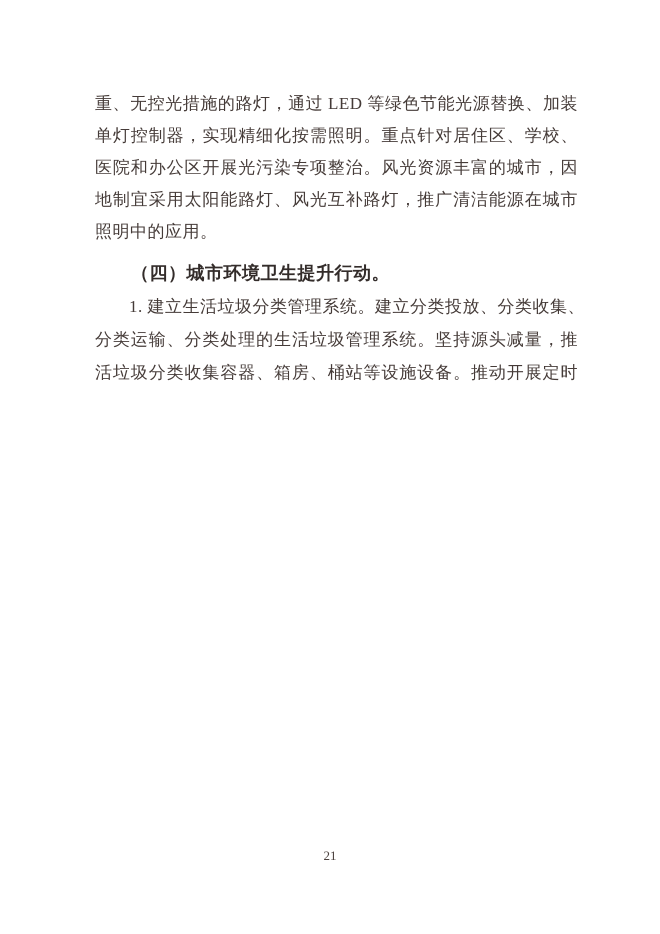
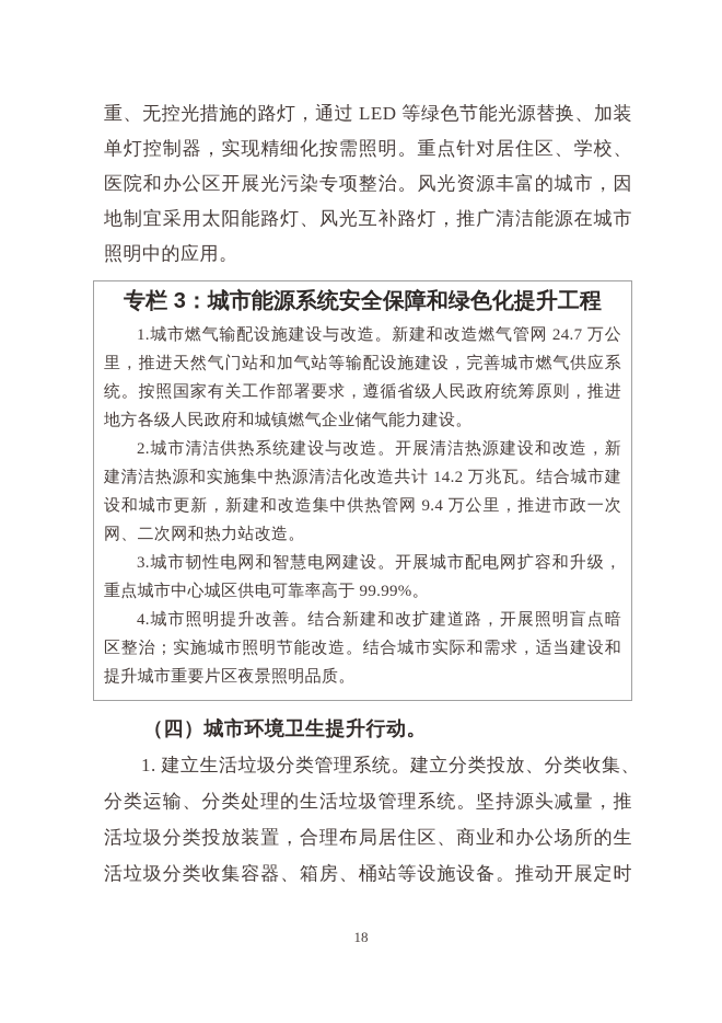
  重、无控光措施的路灯，通过 LED 等绿色节能光源替换、加装
  单灯控制器，实现精细化按需照明。重点针对居住区、学校、
  医院和办公区开展光污染专项整治。风光资源丰富的城市，因
  地制宜采用太阳能路灯、风光互补路灯，推广清洁能源在城市
  照明中的应用。
+ 专栏 3：城市能源系统安全保障和绿色化提升工程
+ 1.城市燃气输配设施建设与改造。新建和改造燃气管网 24.7 万公
+ 里，推进天然气门站和加气站等输配设施建设，完善城市燃气供应系
+ 统。按照国家有关工作部署要求，遵循省级人民政府统筹原则，推进
+ 地方各级人民政府和城镇燃气企业储气能力建设。
+ 2.城市清洁供热系统建设与改造。开展清洁热源建设和改造，新
+ 建清洁热源和实施集中热源清洁化改造共计 14.2 万兆瓦。结合城市建
+ 设和城市更新，新建和改造集中供热管网 9.4 万公里，推进市政一次
+ 网、二次网和热力站改造。
+ 3.城市韧性电网和智慧电网建设。开展城市配电网扩容和升级，
+ 重点城市中心城区供电可靠率高于 99.99%。
+ 4.城市照明提升改善。结合新建和改扩建道路，开展照明盲点暗
+ 区整治；实施城市照明节能改造。结合城市实际和需求，适当建设和
+ 提升城市重要片区夜景照明品质。
  （四）城市环境卫生提升行动。
  1. 建立生活垃圾分类管理系统。建立分类投放、分类收集、
  分类运输、分类处理的生活垃圾管理系统。坚持源头减量，推
+ 活垃圾分类投放装置，合理布局居住区、商业和办公场所的生
  活垃圾分类收集容器、箱房、桶站等设施设备。推动开展定时
- 21
+ 18
